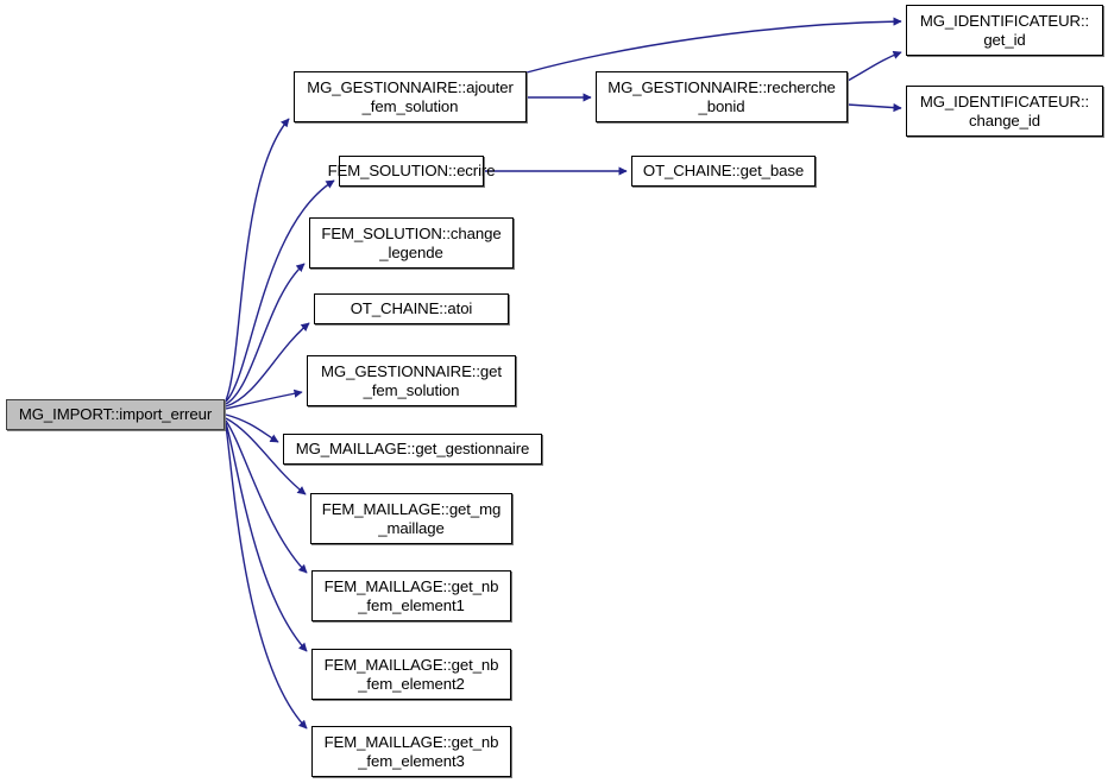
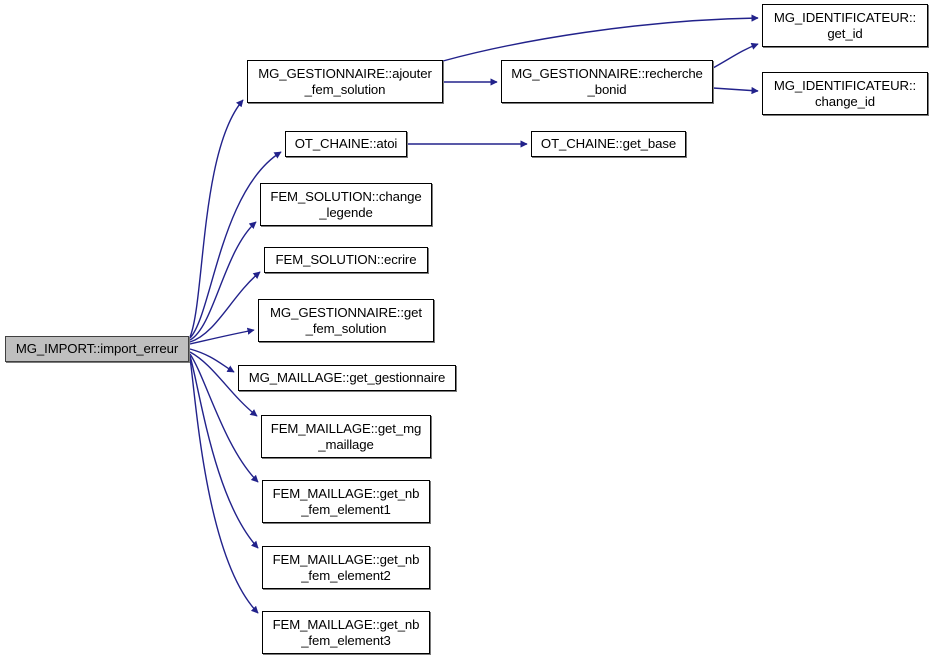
  MG_IMPORT::import_erreur
  MG_GESTIONNAIRE::ajouter
  _fem_solution
  MG_GESTIONNAIRE::recherche
  _bonid
  MG_IDENTIFICATEUR::
  get_id
  MG_IDENTIFICATEUR::
  change_id
- FEM_SOLUTION::ecrire
+ OT_CHAINE::atoi
  OT_CHAINE::get_base
  FEM_SOLUTION::change
  _legende
- OT_CHAINE::atoi
+ FEM_SOLUTION::ecrire
  MG_GESTIONNAIRE::get
  _fem_solution
  MG_MAILLAGE::get_gestionnaire
  FEM_MAILLAGE::get_mg
  _maillage
  FEM_MAILLAGE::get_nb
  _fem_element1
  FEM_MAILLAGE::get_nb
  _fem_element2
  FEM_MAILLAGE::get_nb
  _fem_element3
